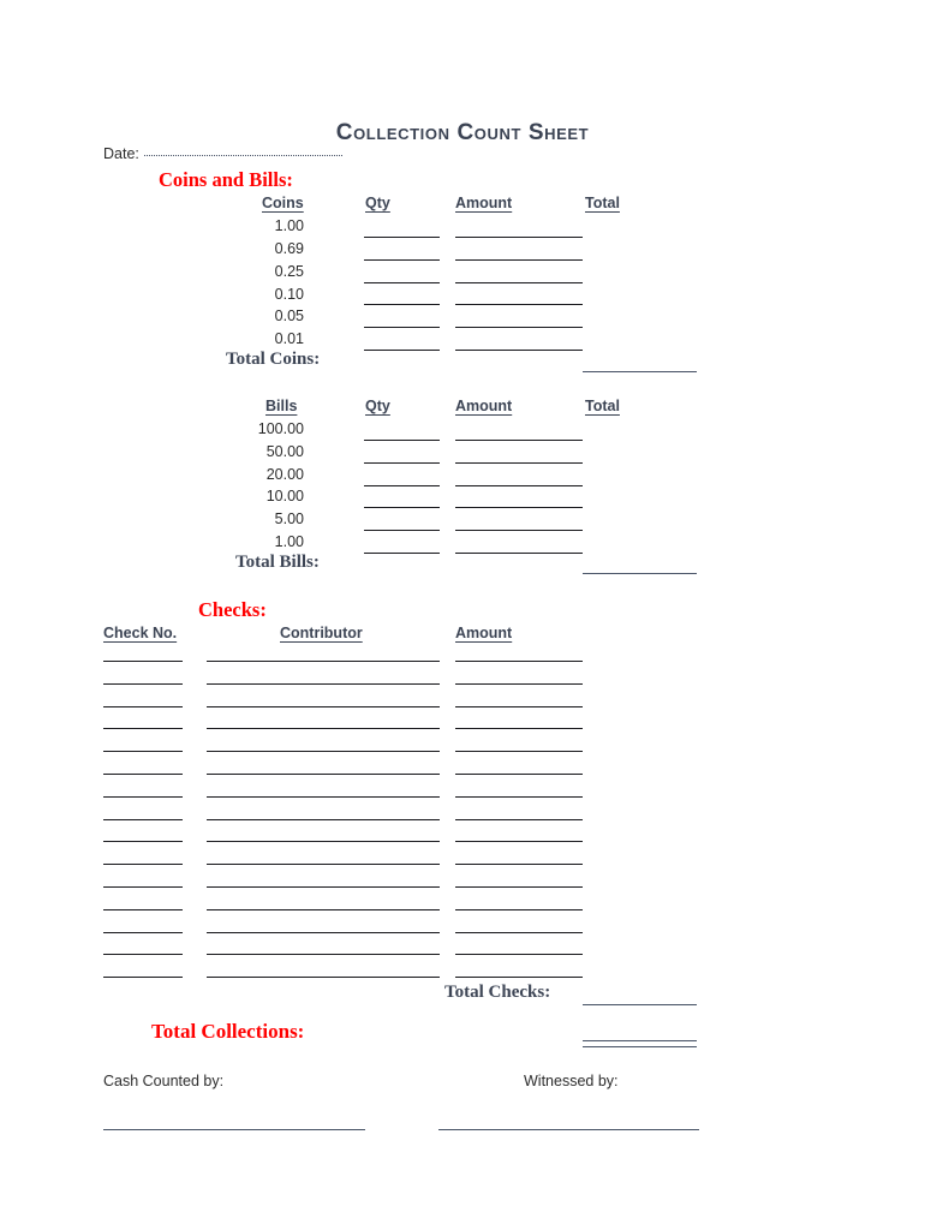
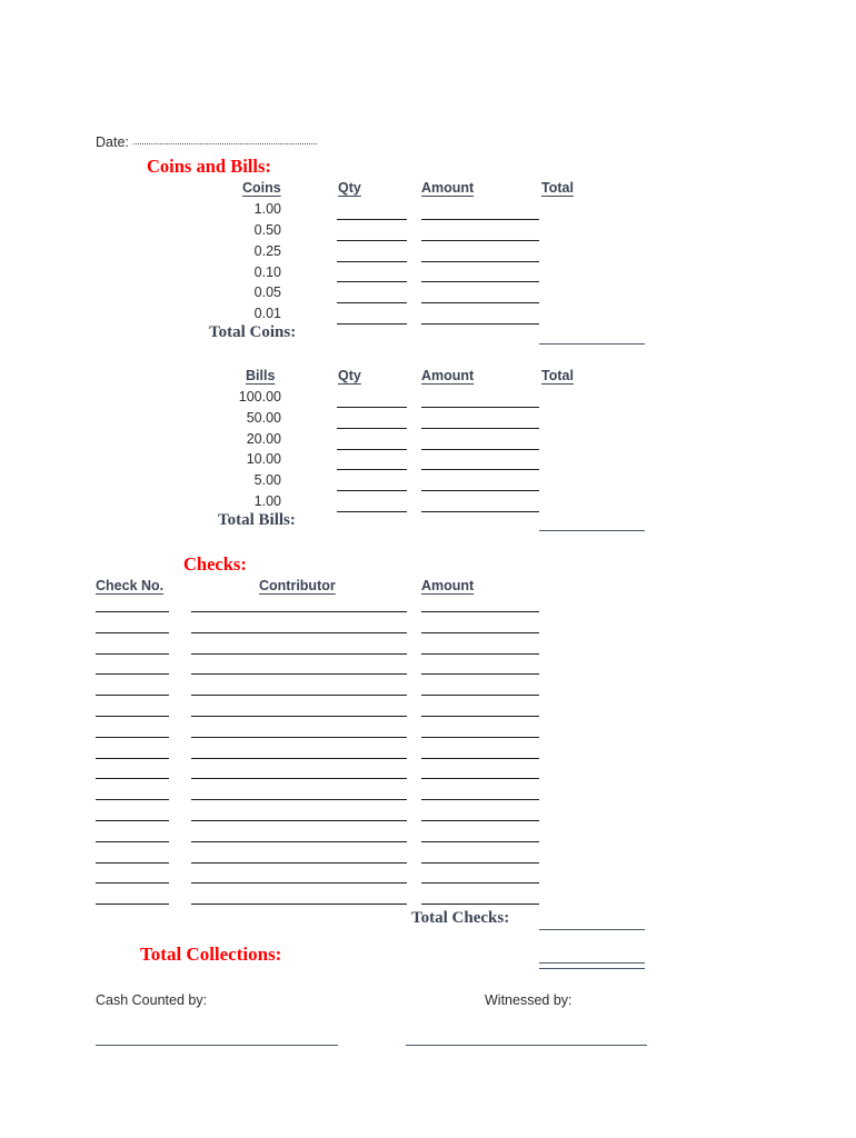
- Collection Count Sheet
  Date:
  Coins and Bills:
  Coins
  Qty
  Amount
  Total
  1.00
- 0.69
+ 0.50
  0.25
  0.10
  0.05
  0.01
  Total Coins:
  Bills
  Qty
  Amount
  Total
  100.00
  50.00
  20.00
  10.00
  5.00
  1.00
  Total Bills:
  Checks:
  Check No.
  Contributor
  Amount
  Total Checks:
  Total Collections:
  Cash Counted by:
  Witnessed by:
